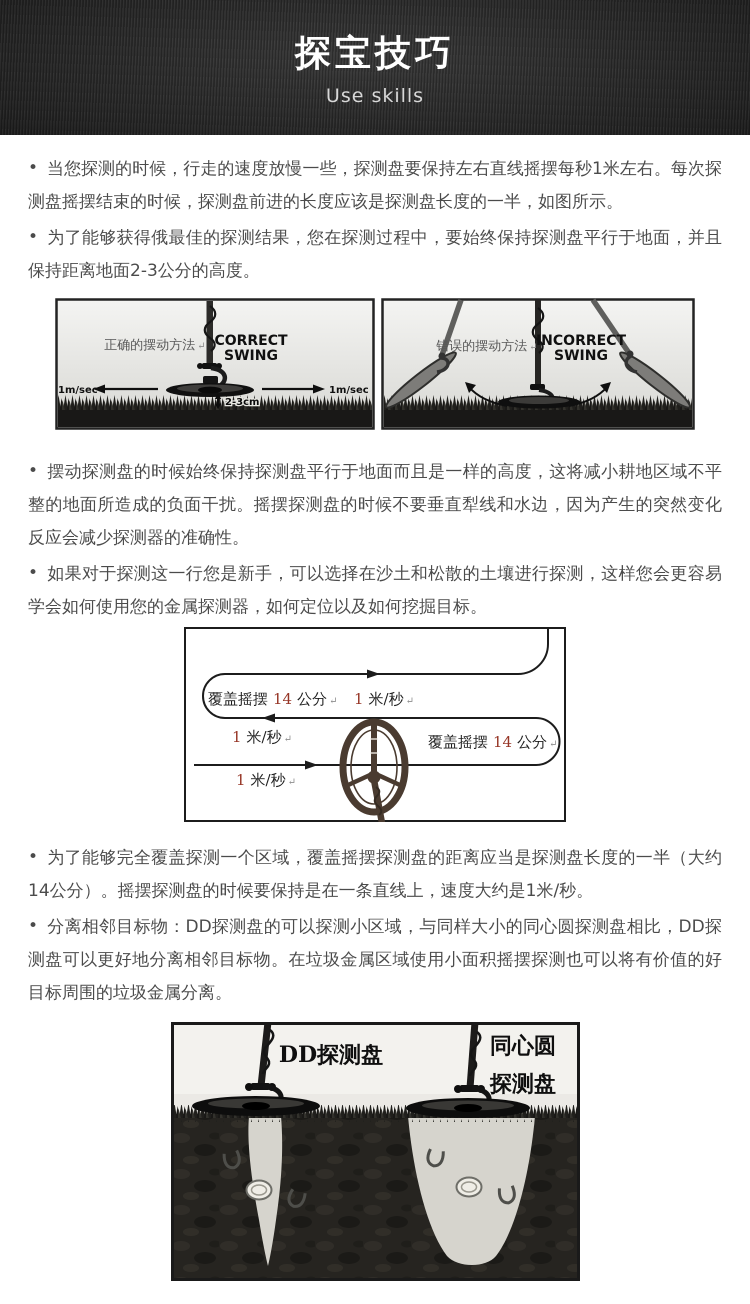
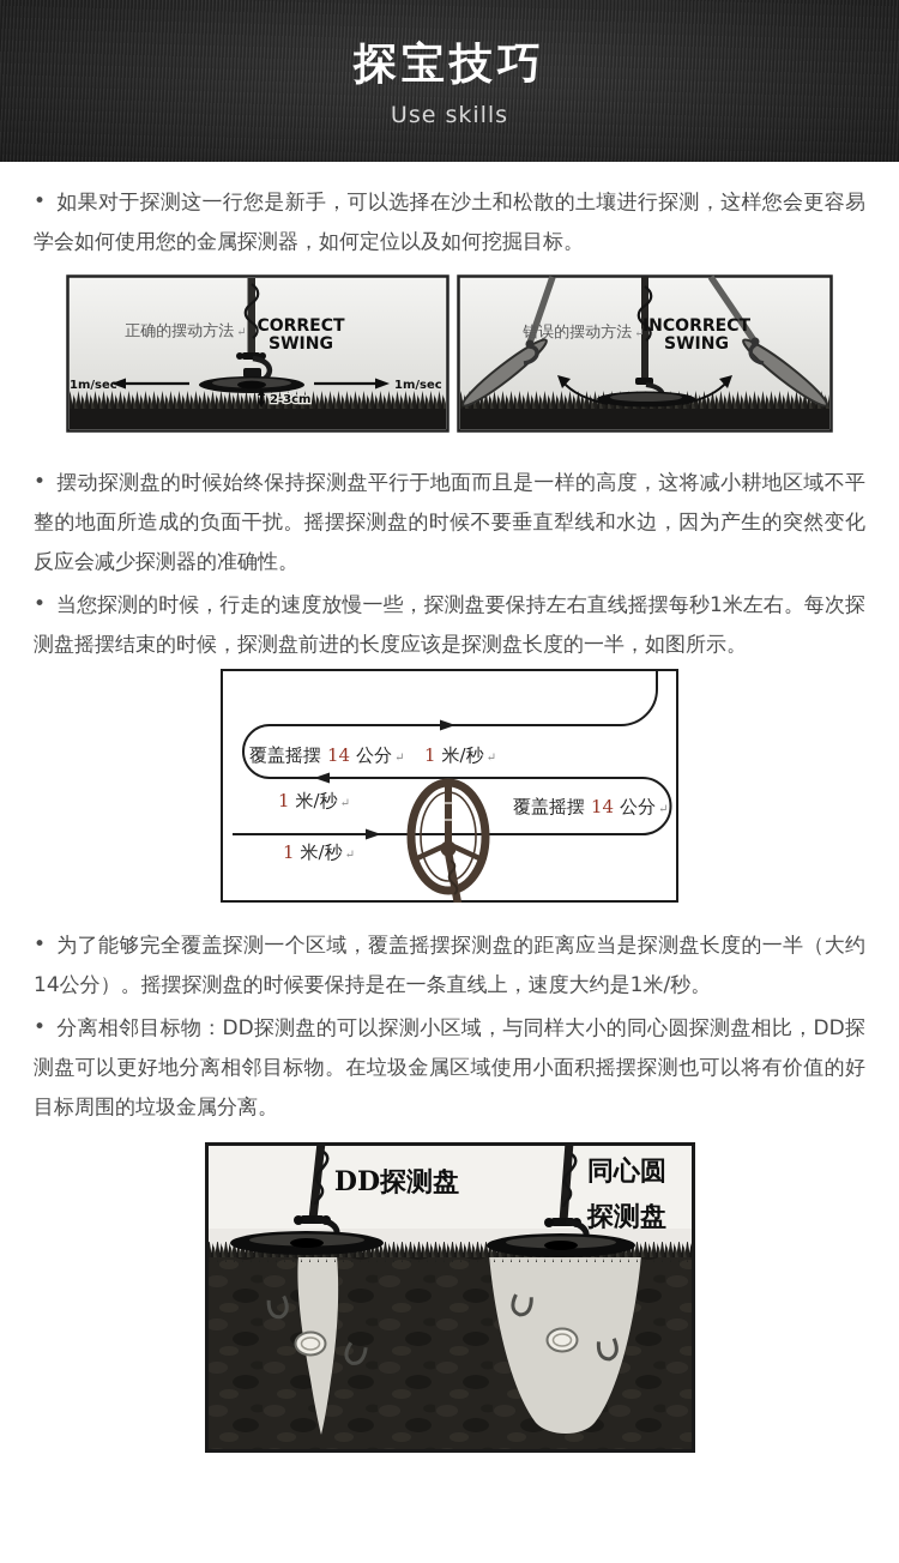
  探宝技巧
  Use skills
- • 当您探测的时候，行走的速度放慢一些，探测盘要保持左右直线摇摆每秒1米左右。每次探测盘摇摆结束的时候，探测盘前进的长度应该是探测盘长度的一半，如图所示。
+ • 如果对于探测这一行您是新手，可以选择在沙土和松散的土壤进行探测，这样您会更容易学会如何使用您的金属探测器，如何定位以及如何挖掘目标。
- • 为了能够获得俄最佳的探测结果，您在探测过程中，要始终保持探测盘平行于地面，并且保持距离地面2-3公分的高度。
  1m/sec
  1m/sec
  正确的摆动方法 ↵
  CORRECT
  SWING
  2-3cm
  错误的摆动方法 ↵
  INCORRECT
  SWING
  • 摆动探测盘的时候始终保持探测盘平行于地面而且是一样的高度，这将减小耕地区域不平整的地面所造成的负面干扰。摇摆探测盘的时候不要垂直犁线和水边，因为产生的突然变化反应会减少探测器的准确性。
- • 如果对于探测这一行您是新手，可以选择在沙土和松散的土壤进行探测，这样您会更容易学会如何使用您的金属探测器，如何定位以及如何挖掘目标。
+ • 当您探测的时候，行走的速度放慢一些，探测盘要保持左右直线摇摆每秒1米左右。每次探测盘摇摆结束的时候，探测盘前进的长度应该是探测盘长度的一半，如图所示。
  覆盖摇摆 14 公分 ↵
  1 米/秒 ↵
  1 米/秒 ↵
  覆盖摇摆 14 公分 ↵
  1 米/秒 ↵
  • 为了能够完全覆盖探测一个区域，覆盖摇摆探测盘的距离应当是探测盘长度的一半（大约14公分）。摇摆探测盘的时候要保持是在一条直线上，速度大约是1米/秒。
  • 分离相邻目标物：DD探测盘的可以探测小区域，与同样大小的同心圆探测盘相比，DD探测盘可以更好地分离相邻目标物。在垃圾金属区域使用小面积摇摆探测也可以将有价值的好目标周围的垃圾金属分离。
  DD探测盘
  同心圆
  探测盘
